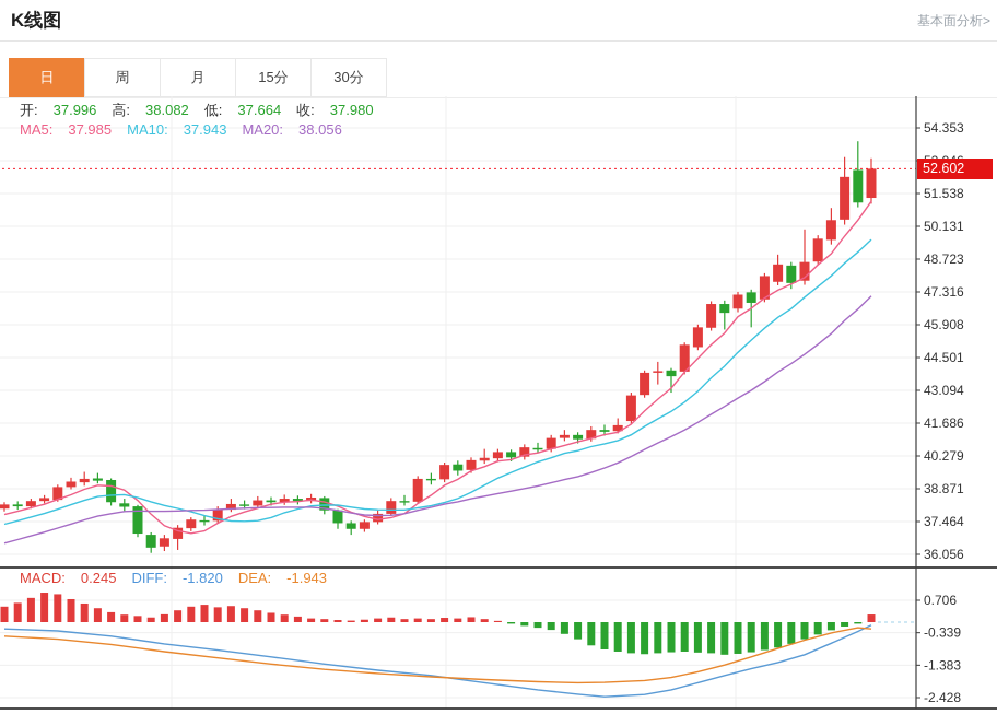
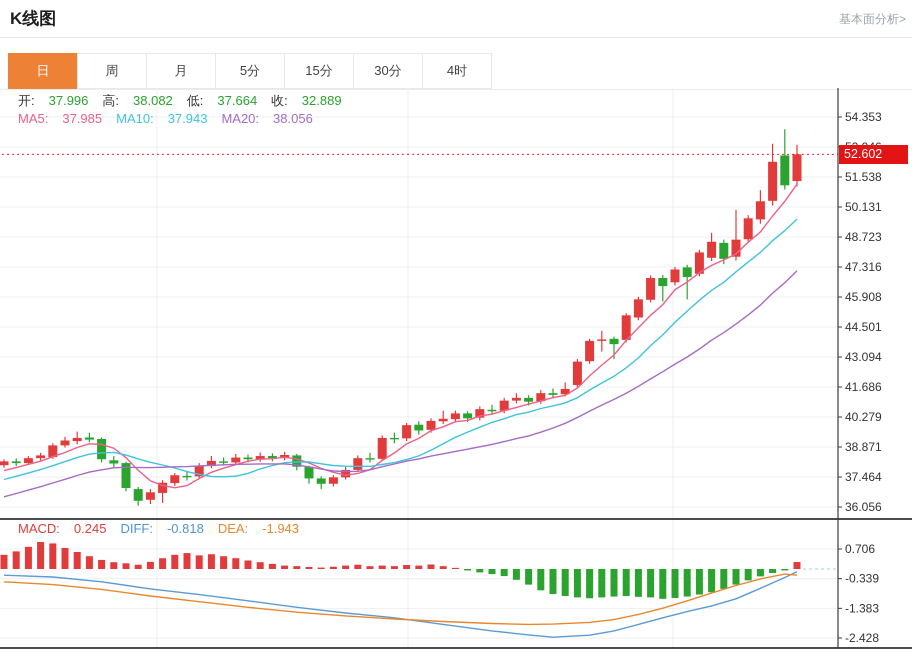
  K线图
  基本面分析>
  日
  周
  月
+ 5分
  15分
  30分
+ 4时
  54.353
  51.538
  50.131
  48.723
  47.316
  45.908
  44.501
  43.094
  41.686
  40.279
  38.871
  37.464
  36.056
  0.706
  -0.339
  -1.383
  -2.428
- 开: 37.996 高: 38.082 低: 37.664 收: 37.980
+ 开: 37.996 高: 38.082 低: 37.664 收: 32.889
  MA5: 37.985 MA10: 37.943 MA20: 38.056
- MACD: 0.245 DIFF: -1.820 DEA: -1.943
+ MACD: 0.245 DIFF: -0.818 DEA: -1.943
  52.602
